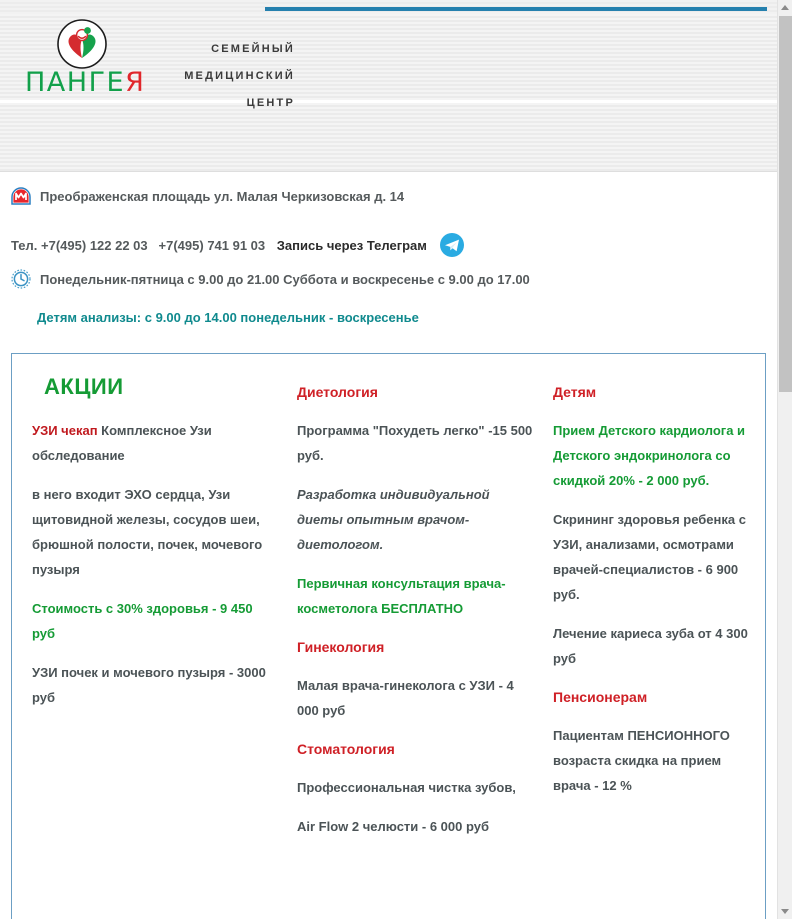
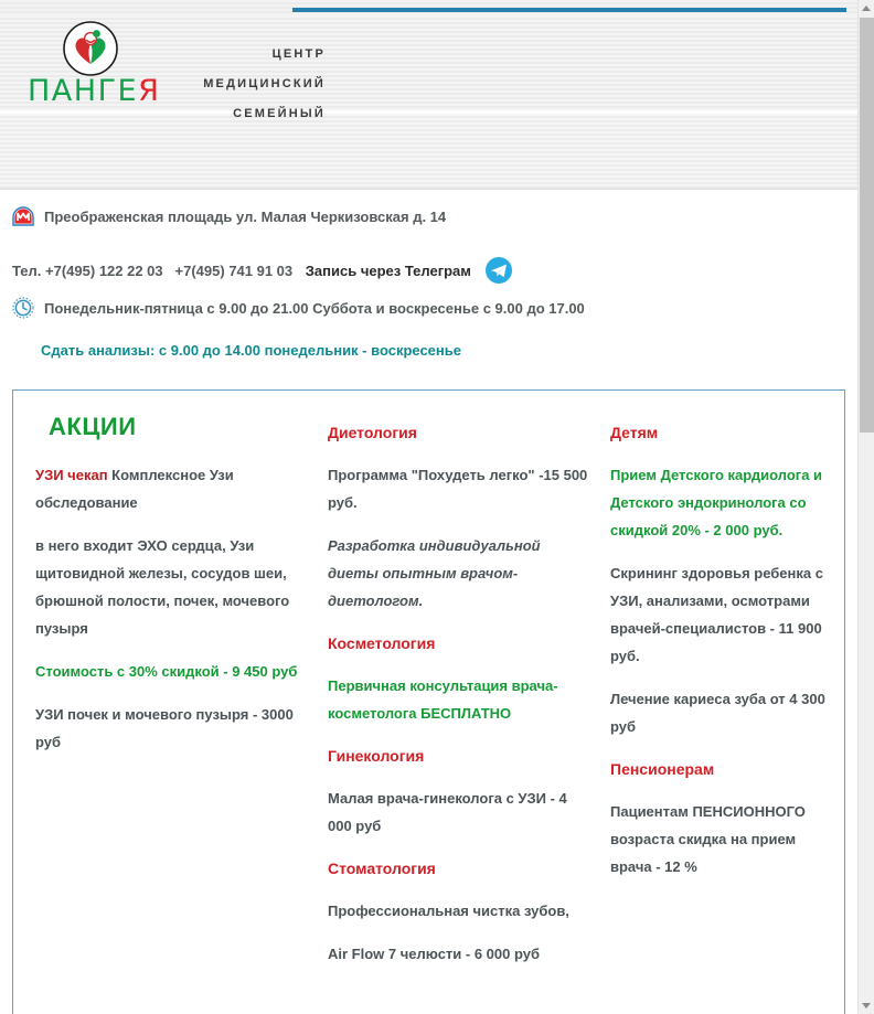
  ПАНГЕЯ
- СЕМЕЙНЫЙ
+ ЦЕНТР
  МЕДИЦИНСКИЙ
- ЦЕНТР
+ СЕМЕЙНЫЙ
  Преображенская площадь ул. Малая Черкизовская д. 14
  Тел. +7(495) 122 22 03 +7(495) 741 91 03 Запись через Телеграм
  Понедельник-пятница с 9.00 до 21.00 Суббота и воскресенье с 9.00 до 17.00
- Детям анализы: с 9.00 до 14.00 понедельник - воскресенье
+ Сдать анализы: с 9.00 до 14.00 понедельник - воскресенье
  АКЦИИ
  УЗИ чекап Комплексное Узи обследование
  в него входит ЭХО сердца, Узи щитовидной железы, сосудов шеи, брюшной полости, почек, мочевого пузыря
- Стоимость с 30% здоровья - 9 450 руб
+ Стоимость с 30% скидкой - 9 450 руб
  УЗИ почек и мочевого пузыря - 3000 руб
  Диетология
  Программа "Похудеть легко" -15 500 руб.
  Разработка индивидуальной диеты опытным врачом-диетологом.
+ Косметология
  Первичная консультация врача-косметолога БЕСПЛАТНО
  Гинекология
  Малая врача-гинеколога с УЗИ - 4 000 руб
  Стоматология
  Профессиональная чистка зубов,
- Air Flow 2 челюсти - 6 000 руб
+ Air Flow 7 челюсти - 6 000 руб
  Детям
  Прием Детского кардиолога и Детского эндокринолога со скидкой 20% - 2 000 руб.
- Скрининг здоровья ребенка с УЗИ, анализами, осмотрами врачей-специалистов - 6 900 руб.
+ Скрининг здоровья ребенка с УЗИ, анализами, осмотрами врачей-специалистов - 11 900 руб.
  Лечение кариеса зуба от 4 300 руб
  Пенсионерам
  Пациентам ПЕНСИОННОГО возраста скидка на прием врача - 12 %
